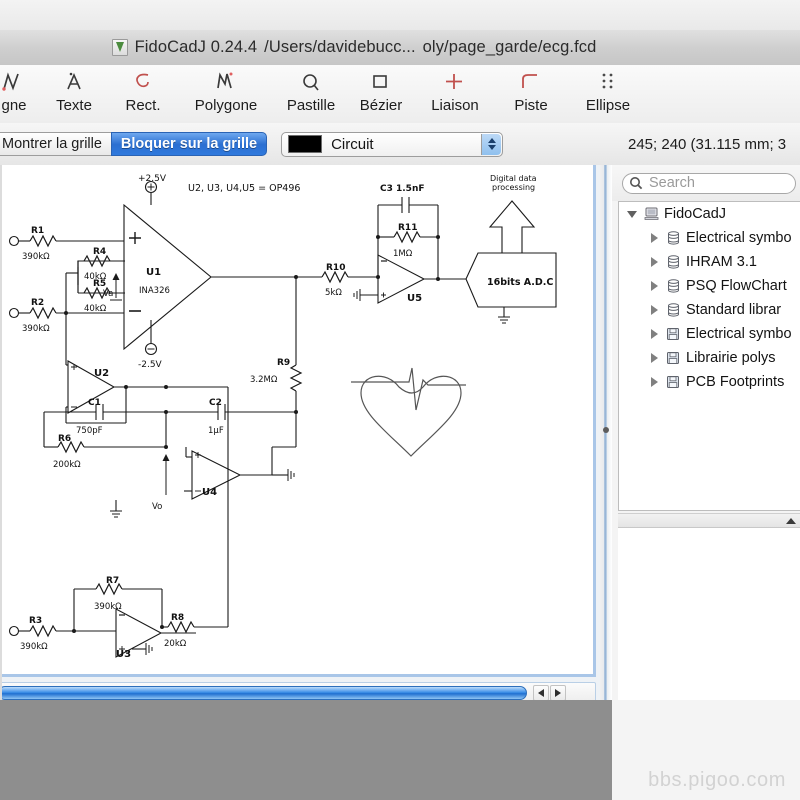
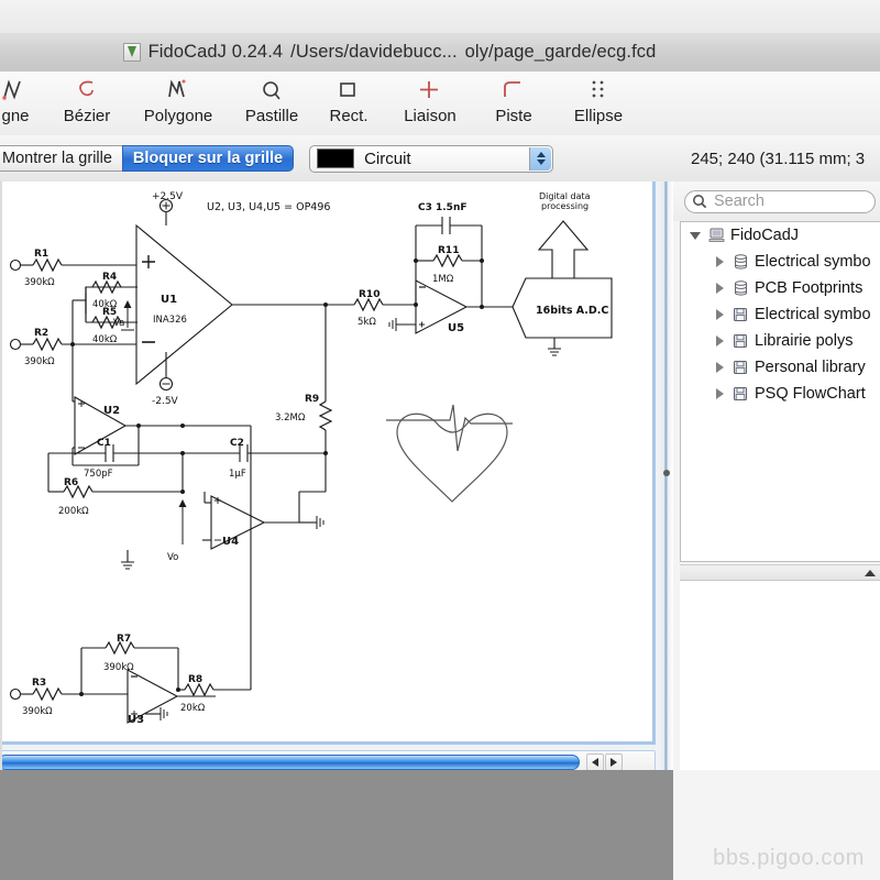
  FidoCadJ 0.24.4
  /Users/davidebucc...
  oly/page_garde/ecg.fcd
  gne
- Texte
- Rect.
+ Bézier
  Polygone
  Pastille
- Bézier
+ Rect.
  Liaison
  Piste
  Ellipse
  Montrer la grille
  Bloquer sur la grille
  Circuit
  245; 240 (31.115 mm; 3
  R1
  390kΩ
  R2
  390kΩ
  R4
  40kΩ
  R5
  40kΩ
  U1
  INA326
  +2.5V
  -2.5V
  Va
  U2
  U2, U3, U4,U5 = OP496
  C1
  750pF
  C2
  1µF
  R6
  200kΩ
  R9
  3.2MΩ
  U4
  Vo
  R7
  390kΩ
  R8
  20kΩ
  R3
  390kΩ
  U3
  R10
  5kΩ
  C3 1.5nF
  R11
  1MΩ
  U5
  16bits A.D.C
  Digital data
  processing
  Search
  FidoCadJ
  Electrical symbo
- IHRAM 3.1
- PSQ FlowChart
+ PCB Footprints
- Standard librar
  Electrical symbo
  Librairie polys
+ Personal library
- PCB Footprints
+ PSQ FlowChart
  bbs.pigoo.com
